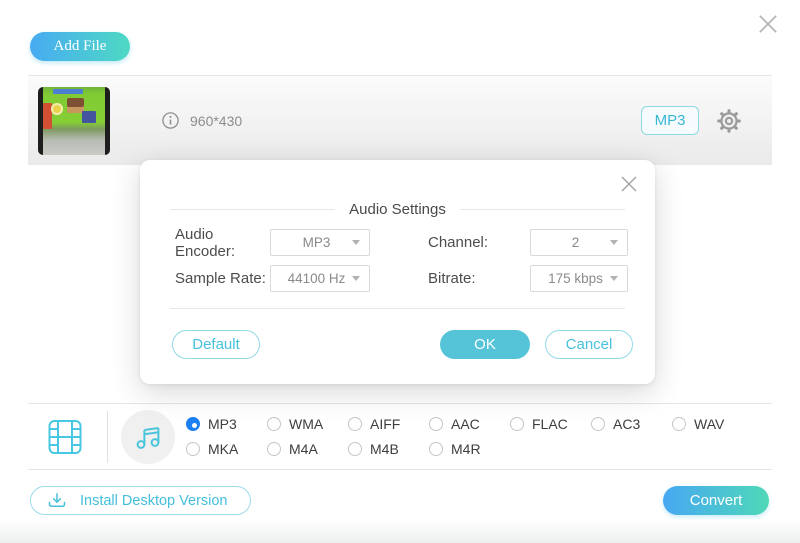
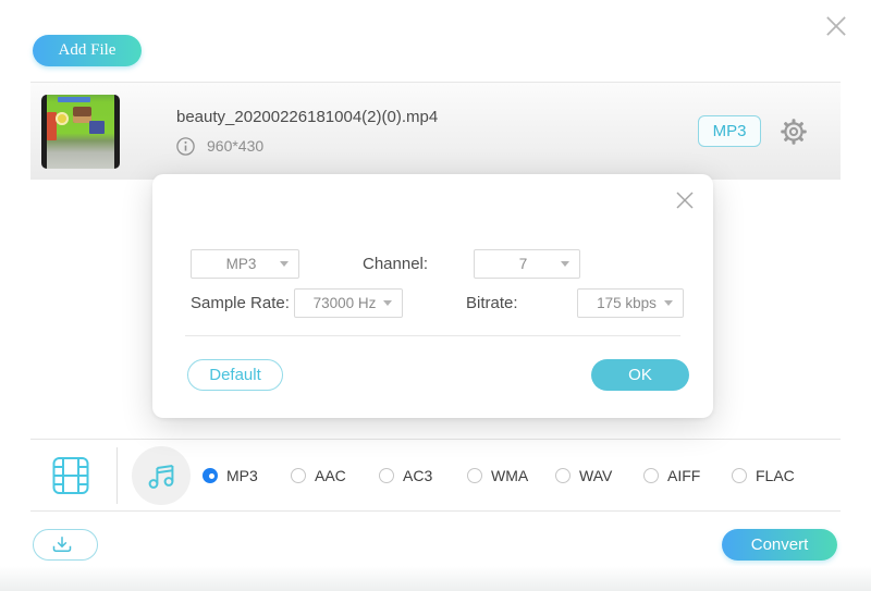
  Add File
+ beauty_20200226181004(2)(0).mp4
  960*430
  MP3
- Audio Settings
- Audio Encoder:
  MP3
  Channel:
- 2
+ 7
  Sample Rate:
- 44100 Hz
+ 73000 Hz
  Bitrate:
  175 kbps
  Default
  OK
- Cancel
  MP3
- WMA
+ AAC
- AIFF
+ AC3
- AAC
+ WMA
- FLAC
+ WAV
- AC3
+ AIFF
- WAV
+ FLAC
- MKA
- M4A
- M4B
- M4R
- Install Desktop Version
  Convert
